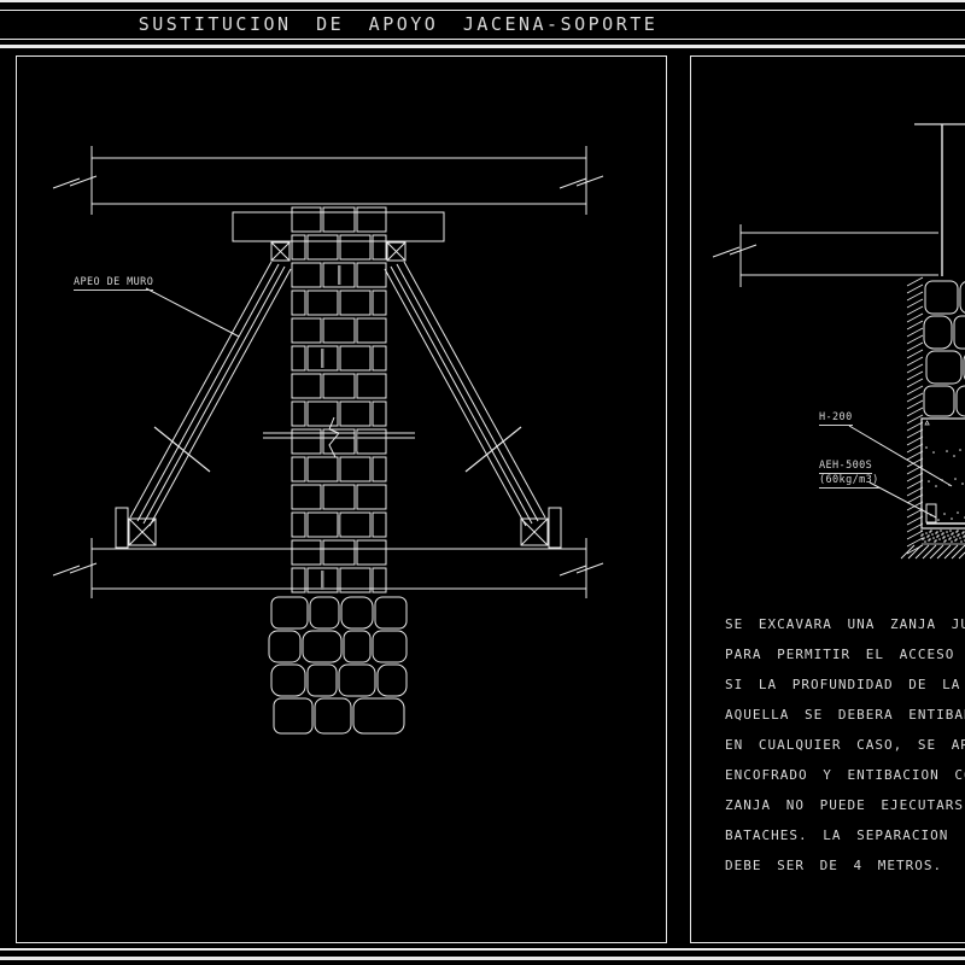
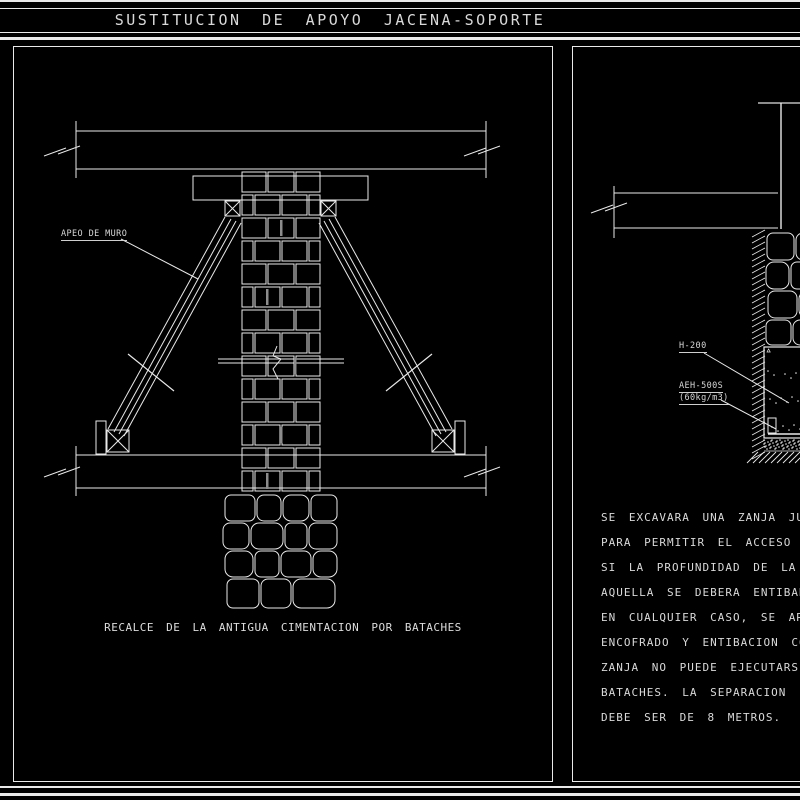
  SUSTITUCION DE APOYO JACENA-SOPORTE
  APEO DE MURO
+ RECALCE DE LA ANTIGUA CIMENTACION POR BATACHES
  H-200
  AEH-500S
  (60kg/m3)
  SE EXCAVARA UNA ZANJA J
  PARA PERMITIR EL ACCESO
  SI LA PROFUNDIDAD DE LA
  AQUELLA SE DEBERA ENTIBA
  EN CUALQUIER CASO, SE A
  ENCOFRADO Y ENTIBACION C
  ZANJA NO PUEDE EJECUTARS
  BATACHES. LA SEPARACION
- DEBE SER DE 4 METROS.
+ DEBE SER DE 8 METROS.
